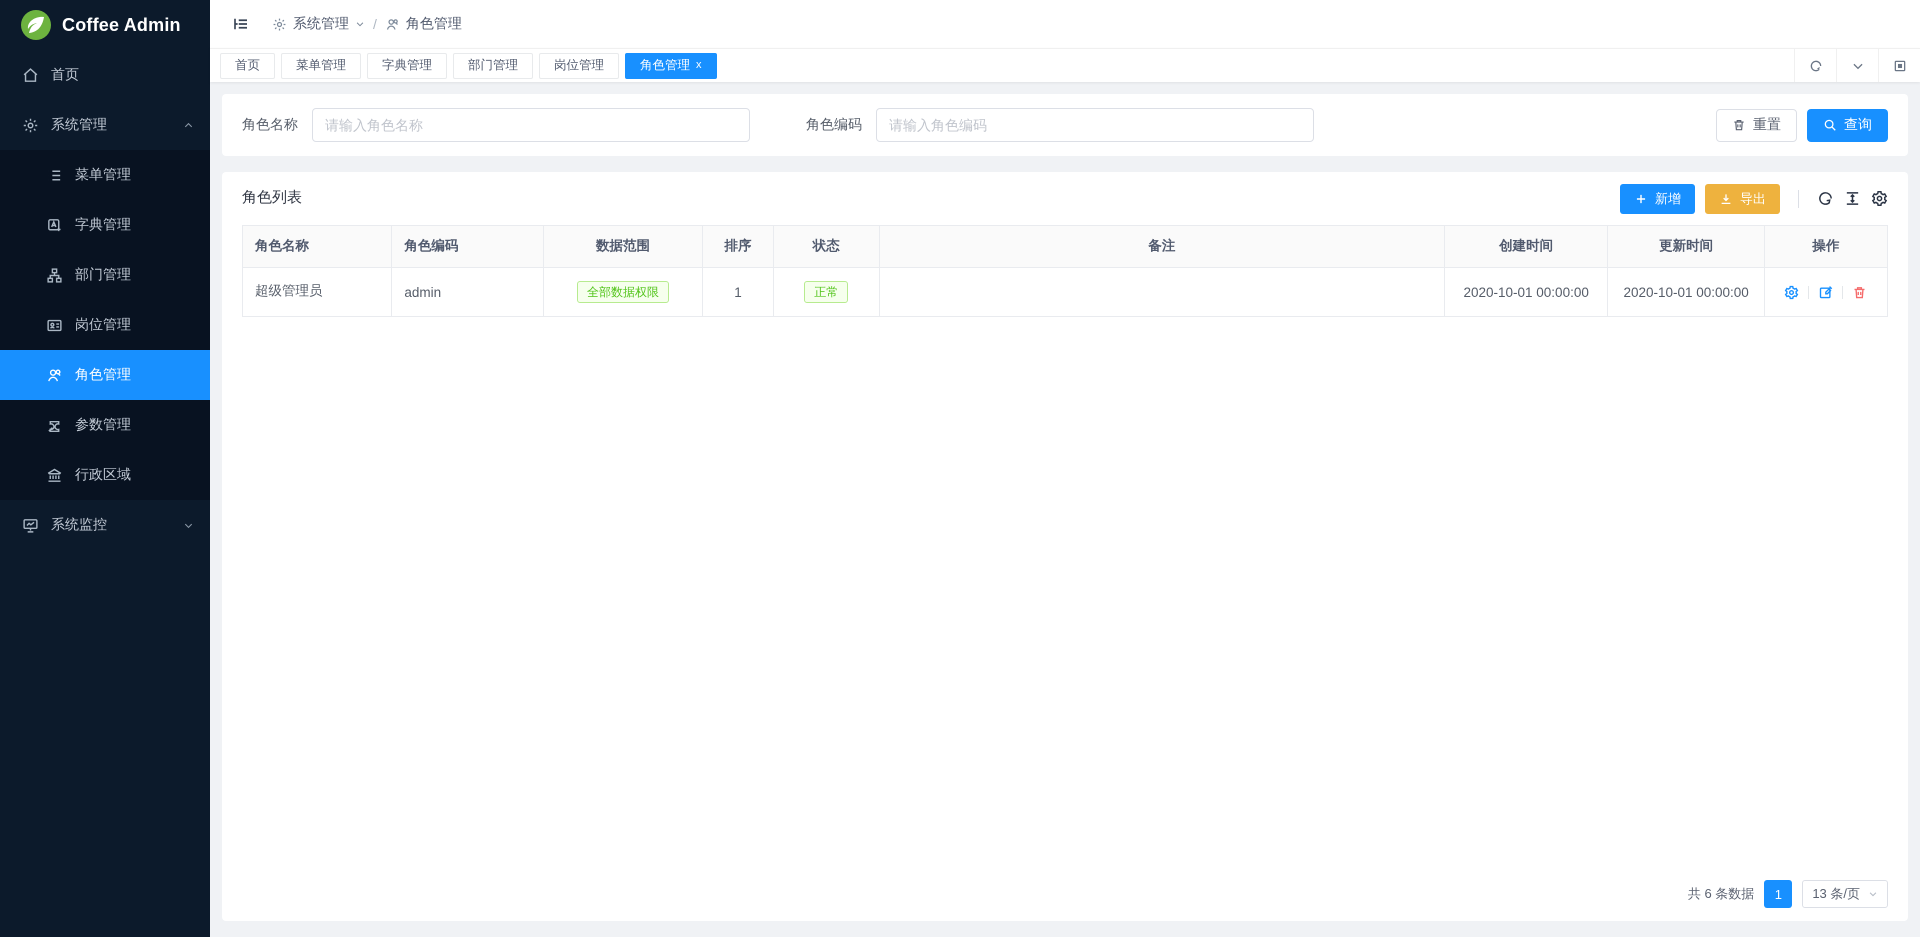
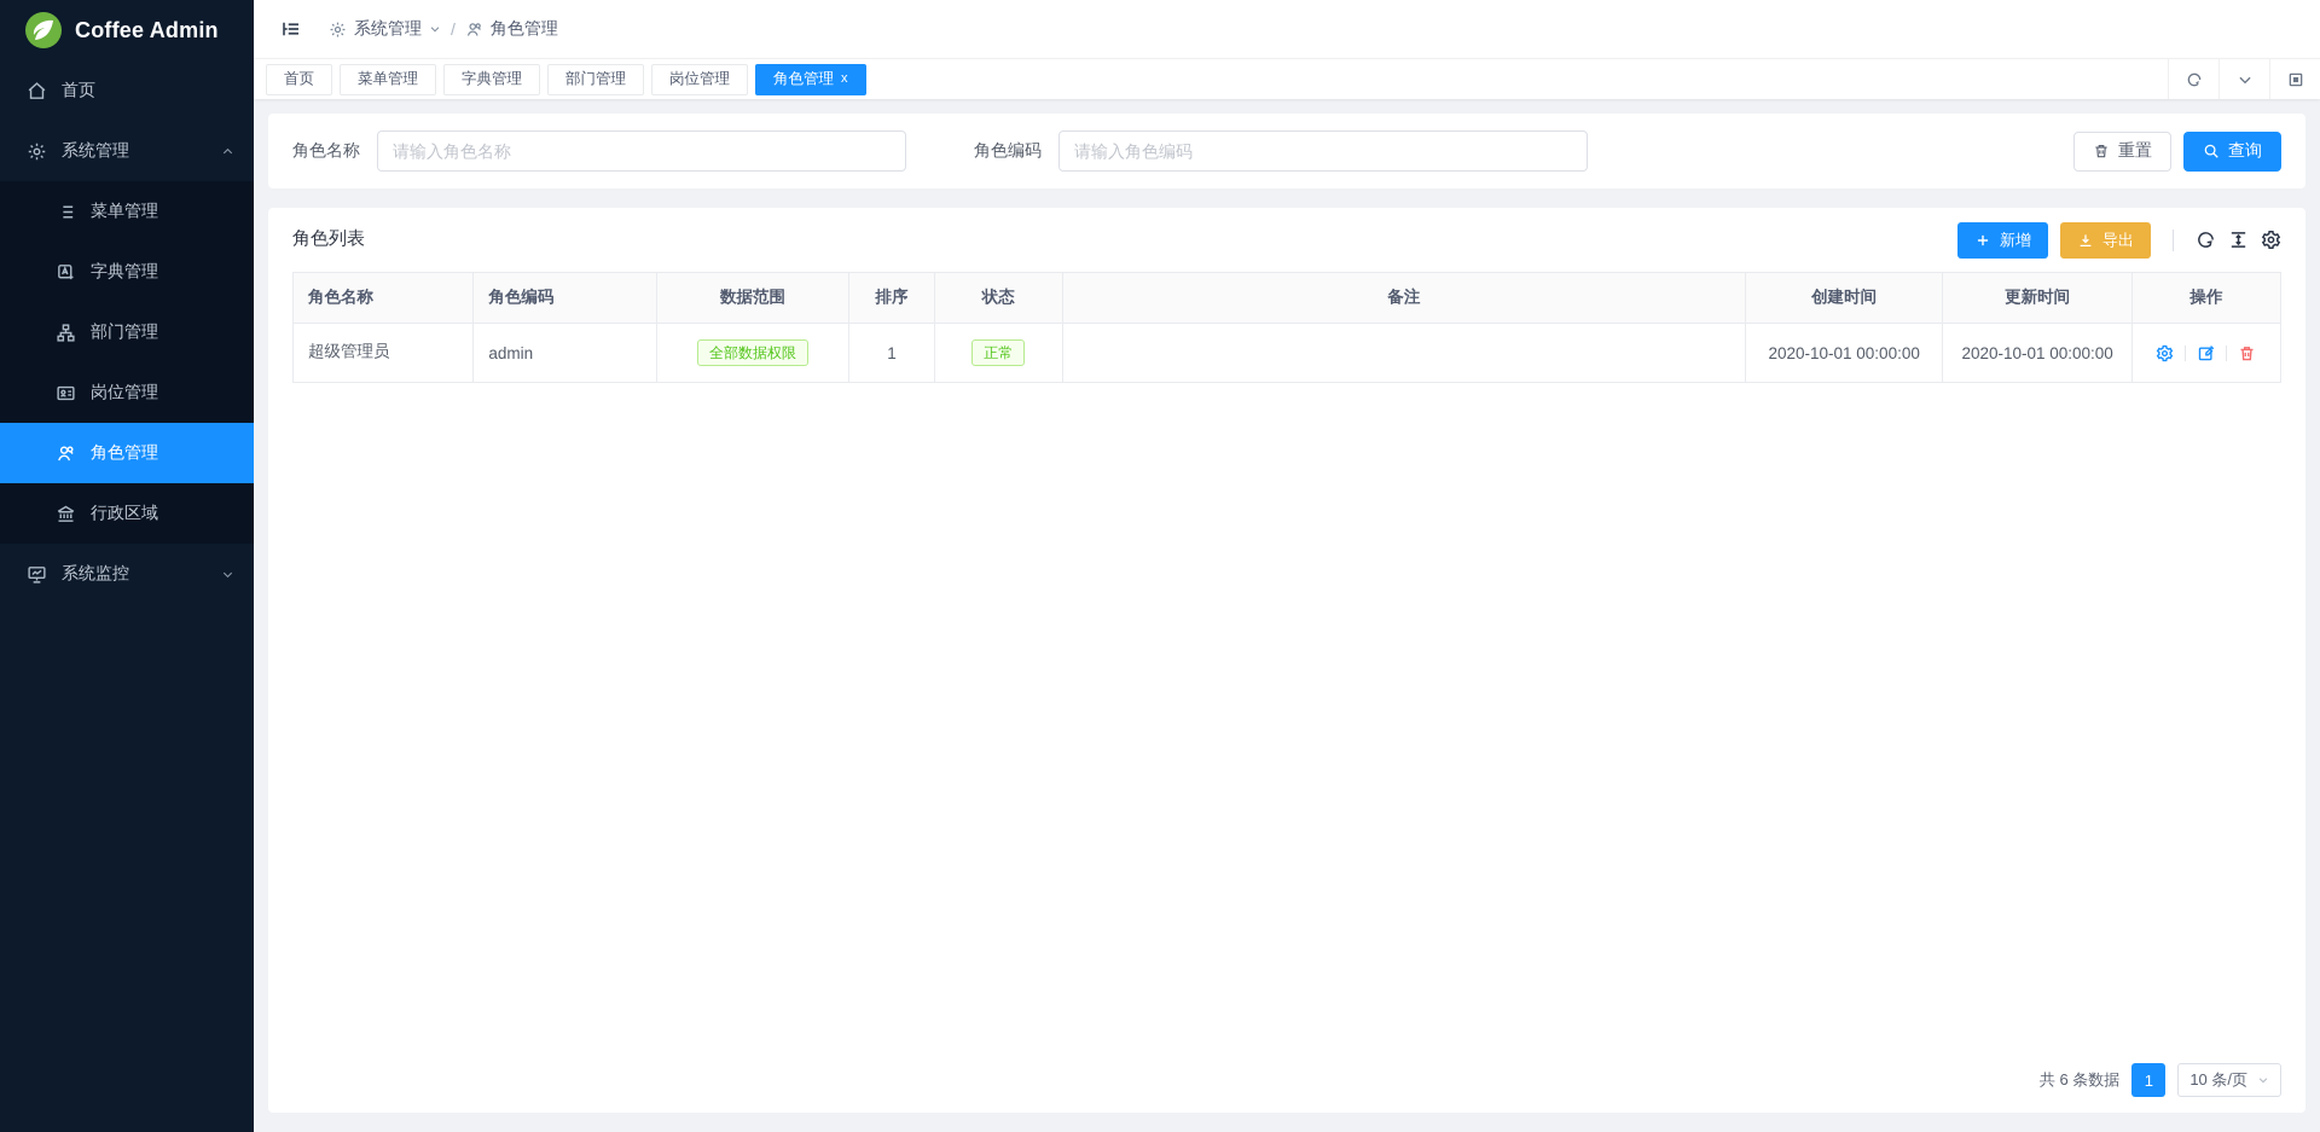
  Coffee Admin
  首页
  系统管理
  菜单管理
  字典管理
  部门管理
  岗位管理
  角色管理
- 参数管理
  行政区域
  系统监控
  系统管理
  /
  角色管理
  首页
  菜单管理
  字典管理
  部门管理
  岗位管理
  角色管理
  x
  角色名称
  请输入角色名称
  角色编码
  请输入角色编码
  重置
  查询
  角色列表
  新增
  导出
  角色名称	角色编码	数据范围	排序	状态	备注	创建时间	更新时间	操作
  超级管理员	admin	全部数据权限	1	正常		2020-10-01 00:00:00	2020-10-01 00:00:00
  共 6 条数据
  1
- 13 条/页
+ 10 条/页
